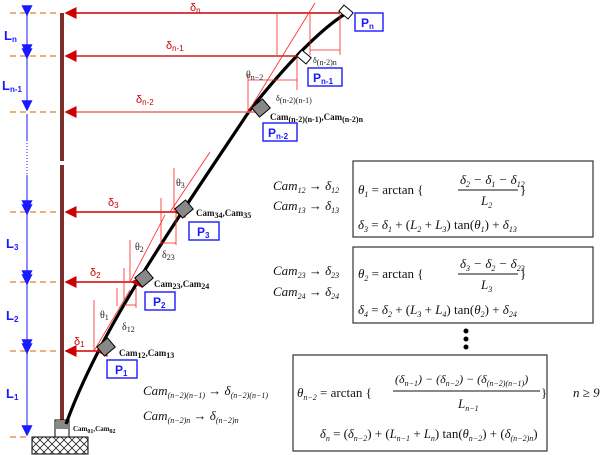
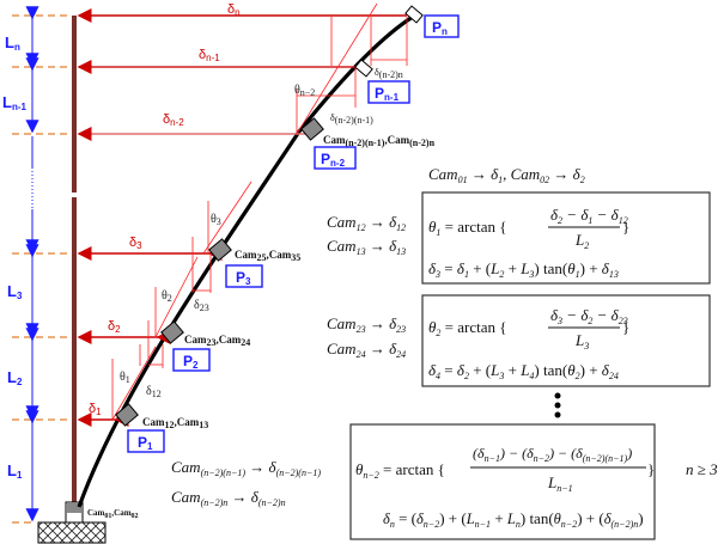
  Ln
  Ln-1
  L3
  L2
  L1
  δn
  δn-1
  δn-2
  δ3
  δ2
  δ1
  δ(n-2)n
  δ(n-2)(n-1)
  δ23
  δ12
  θn−2
  θ3
  θ2
  θ1
  Cam(n-2)(n-1),Cam(n-2)n
- Cam34,Cam35
+ Cam25,Cam35
  Cam23,Cam24
  Cam12,Cam13
  Pn
  Pn-1
  Pn-2
  P3
  P2
  P1
+ Cam01 → δ1 , Cam02 → δ2
  Cam12 → δ12
  Cam13 → δ13
  θ1 = arctan {
  δ2 − δ1 − δ12
  L2
  }
  δ3 = δ1 + (L2 + L3 ) tan(θ1 ) + δ13
  Cam23 → δ23
  Cam24 → δ24
  θ2 = arctan {
  δ3 − δ2 − δ23
  L3
  }
  δ4 = δ2 + (L3 + L4 ) tan(θ2 ) + δ24
  Cam(n−2)(n−1) → δ(n−2)(n−1)
  Cam(n−2)n → δ(n−2)n
  θn−2 = arctan {
  (δn−1 ) − (δn−2 ) − (δ(n−2)(n−1) )
  Ln−1
  }
- n ≥ 9
+ n ≥ 3
  δn = (δn−2 ) + (Ln−1 + Ln ) tan(θn−2 ) + (δ(n−2)n )
